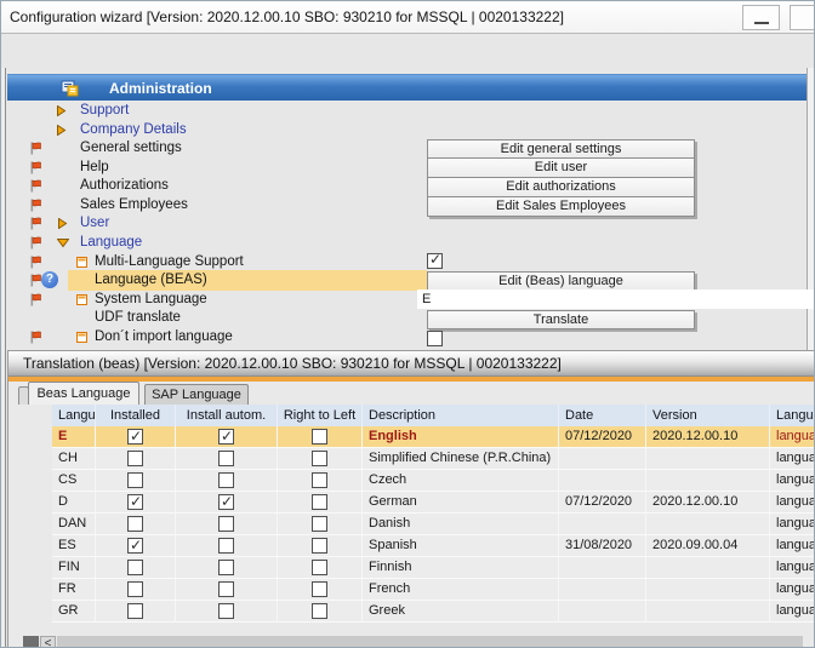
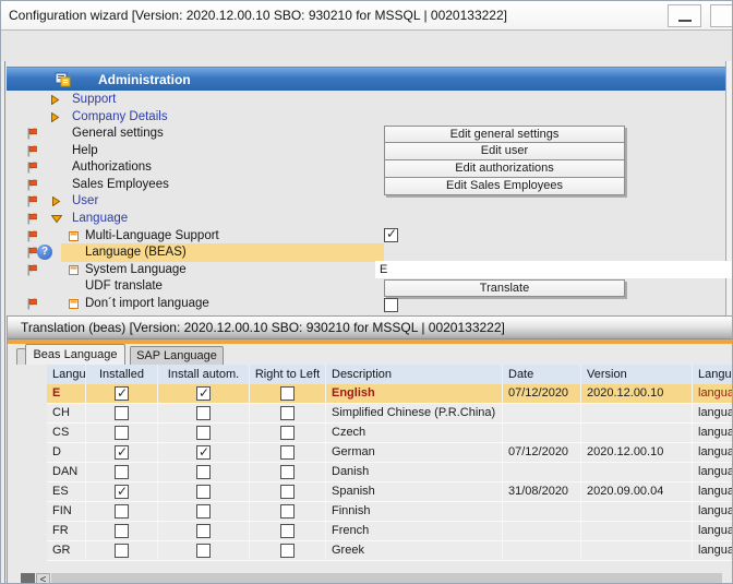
  Configuration wizard [Version: 2020.12.00.10 SBO: 930210 for MSSQL | 0020133222]
  Administration
  Support
  Company Details
  General settings
  Help
  Authorizations
  Sales Employees
  User
  Language
  Multi-Language Support
  ?
  Language (BEAS)
  System Language
  UDF translate
  Don´t import language
  Edit general settings
  Edit user
  Edit authorizations
  Edit Sales Employees
  ✓
- Edit (Beas) language
  E
  Translate
  Translation (beas) [Version: 2020.12.00.10 SBO: 930210 for MSSQL | 0020133222]
  Beas Language
  SAP Language
  Installed
  Install autom.
  Right to Left
  Description
  Date
  Version
  E
  ✓
  ✓
  English
  07/12/2020
  2020.12.00.10
  langua
  CH
  Simplified Chinese (P.R.China)
  langua
  CS
  Czech
  langua
  D
  ✓
  ✓
  German
  07/12/2020
  2020.12.00.10
  langua
  DAN
  Danish
  langua
  ES
  ✓
  Spanish
  31/08/2020
  2020.09.00.04
  langua
  FIN
  Finnish
  langua
  FR
  French
  langua
  GR
  Greek
  langua
  <
